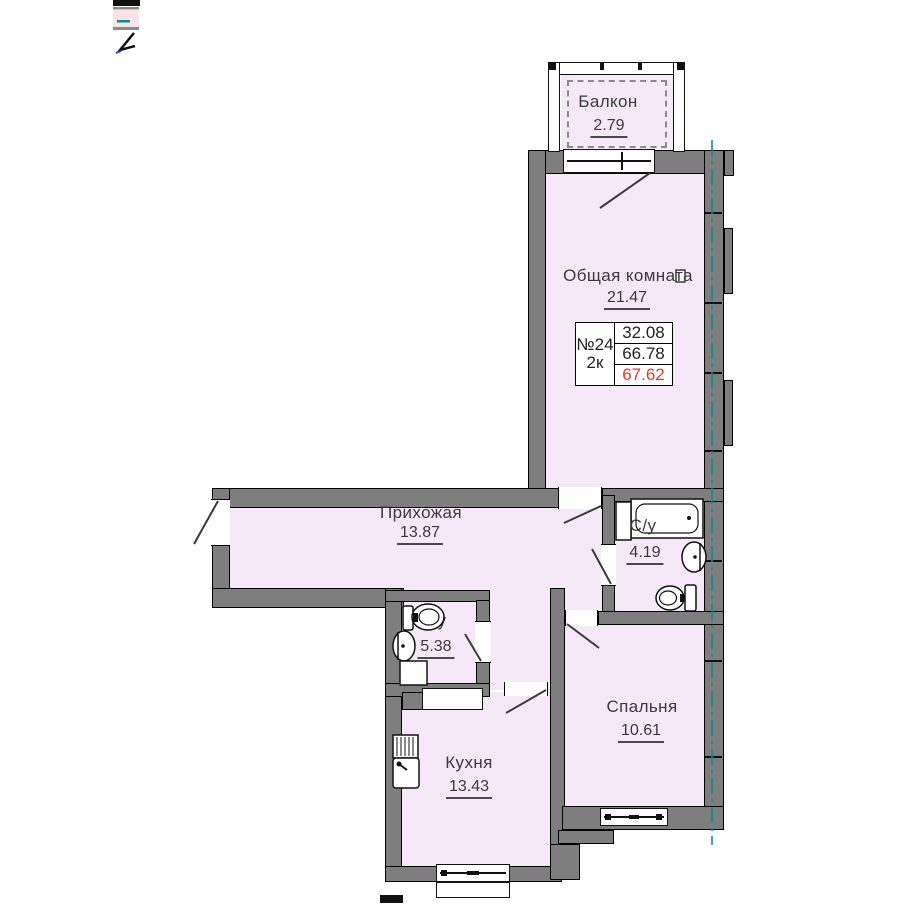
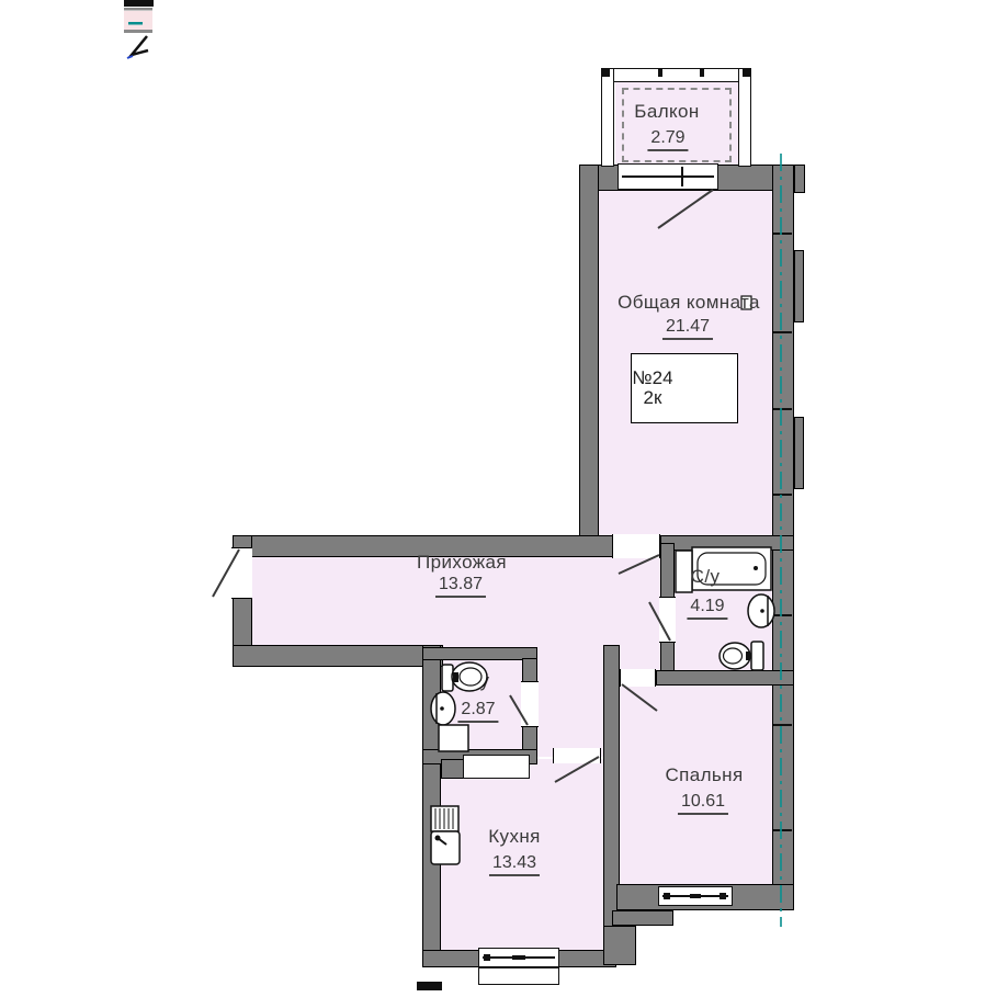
  Балкон
  2.79
  Общая комната
  21.47
  Прихожая
  13.87
  С/у
  4.19
- 5.38
+ 2.87
  Кухня
  13.43
  Спальня
  10.61
  №24
  2к
- 32.08
- 66.78
- 67.62
